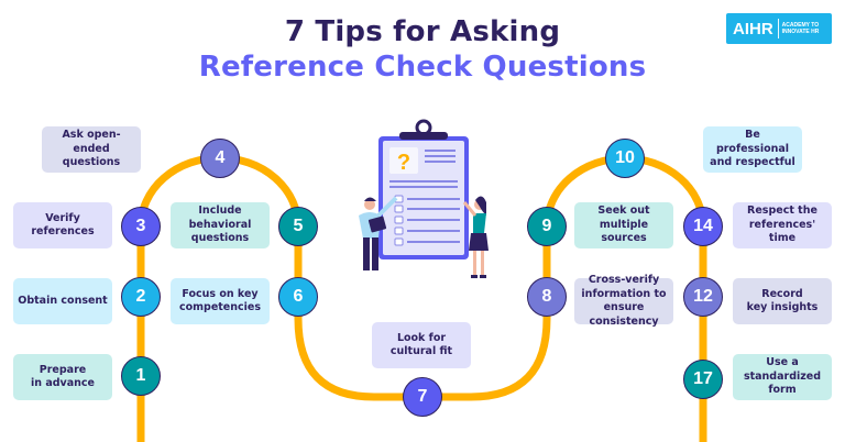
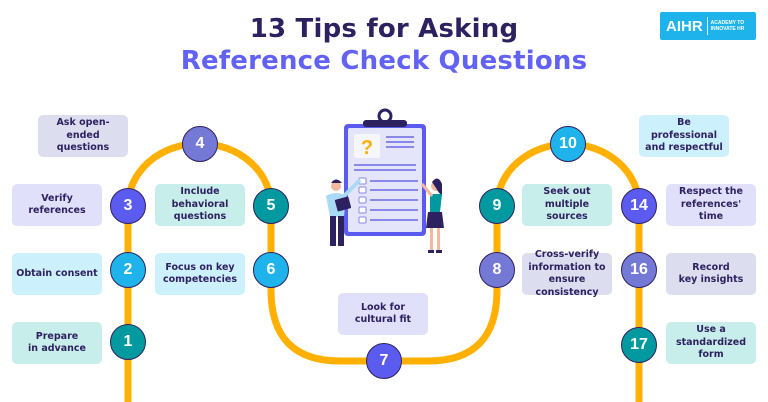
- 7 Tips for Asking
+ 13 Tips for Asking
  Reference Check Questions
  AIHR
  ?
  Prepare
  in advance
  Obtain consent
  Verify references
  Ask open-ended
  questions
  Include behavioral
  questions
  Focus on key
  competencies
  Look for
  cultural fit
  Cross-verify
  information to
  ensure consistency
  Seek out
  multiple sources
  Be professional
  and respectful
  Respect the
  references' time
  Record
  key insights
  Use a
  standardized form
  1
  2
  3
  4
  5
  6
  7
  8
  9
  10
  14
- 12
+ 16
  17
